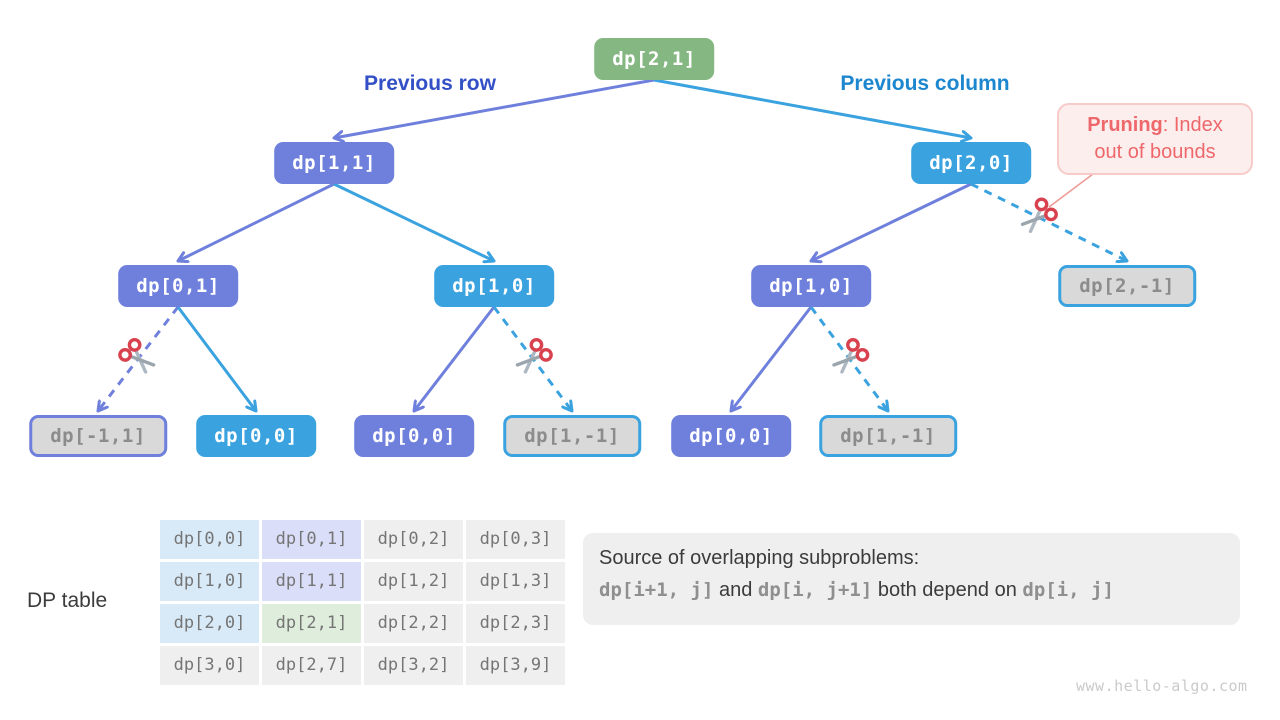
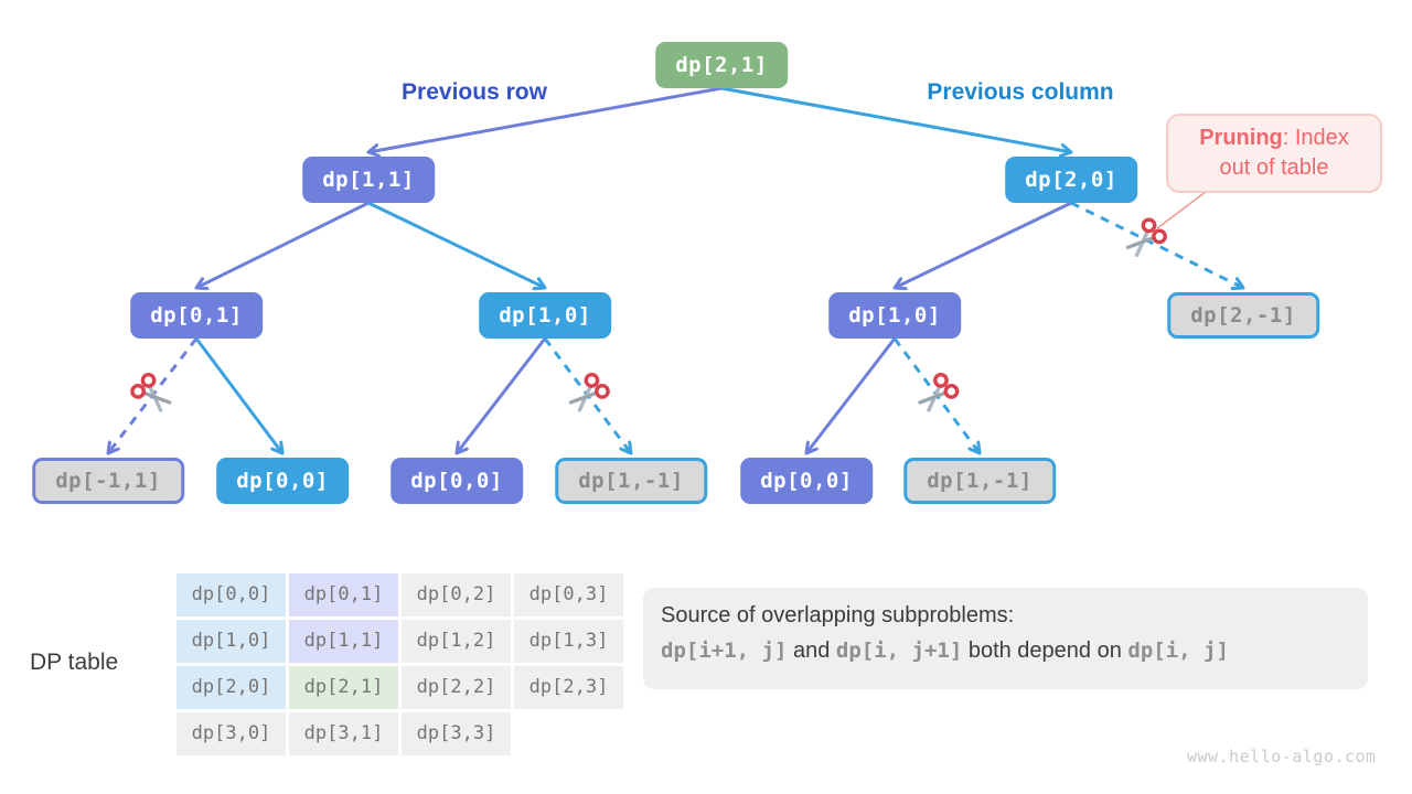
  dp[2,1]
  dp[1,1]
  dp[2,0]
  dp[0,1]
  dp[1,0]
  dp[1,0]
  dp[2,-1]
  dp[-1,1]
  dp[0,0]
  dp[0,0]
  dp[1,-1]
  dp[0,0]
  dp[1,-1]
  Previous row
  Previous column
- Pruning: Index out of bounds
+ Pruning: Index out of table
  DP table
  dp[0,0]
  dp[0,1]
  dp[0,2]
  dp[0,3]
  dp[1,0]
  dp[1,1]
  dp[1,2]
  dp[1,3]
  dp[2,0]
  dp[2,1]
  dp[2,2]
  dp[2,3]
  dp[3,0]
- dp[2,7]
+ dp[3,1]
- dp[3,2]
- dp[3,9]
+ dp[3,3]
  Source of overlapping subproblems:
  dp[i+1, j] and dp[i, j+1] both depend on dp[i, j]
  www.hello-algo.com
